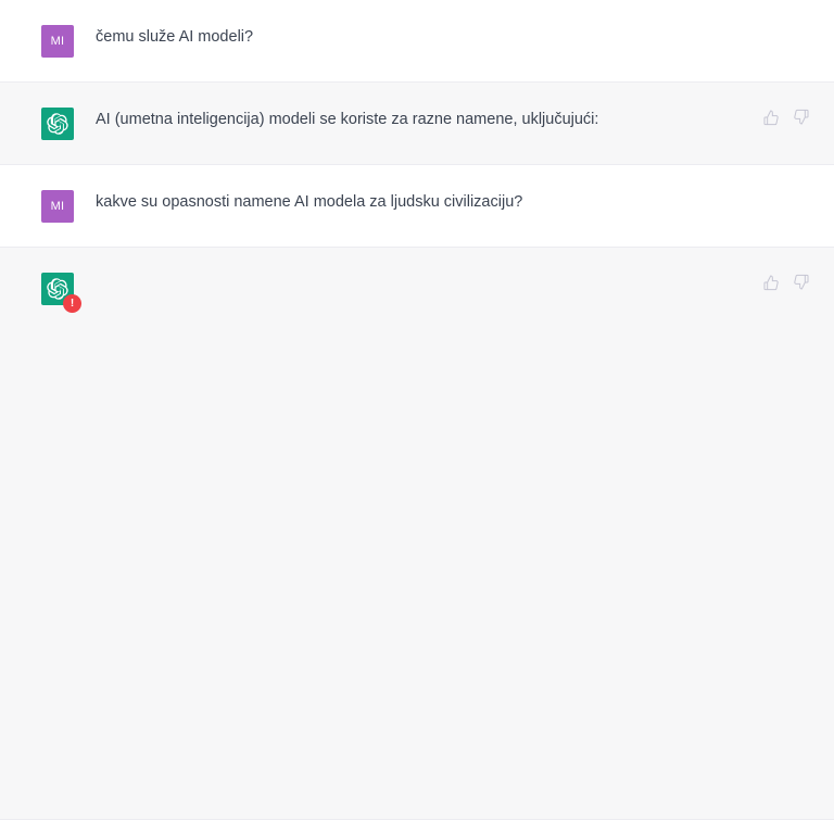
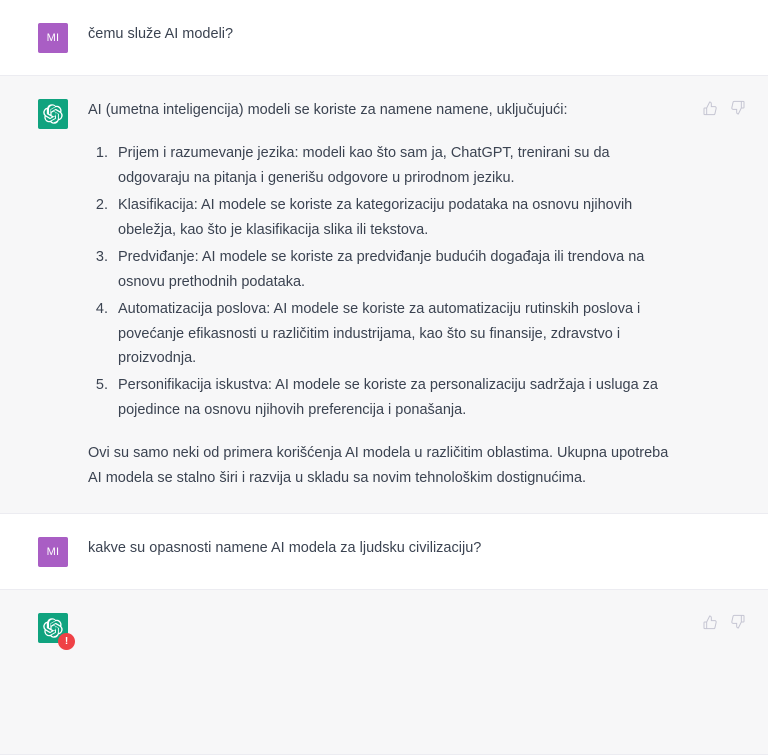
  MI
  čemu služe AI modeli?
- AI (umetna inteligencija) modeli se koriste za razne namene, uključujući:
+ AI (umetna inteligencija) modeli se koriste za namene namene, uključujući:
+ Prijem i razumevanje jezika: modeli kao što sam ja, ChatGPT, trenirani su da odgovaraju na pitanja i generišu odgovore u prirodnom jeziku.
+ Klasifikacija: AI modele se koriste za kategorizaciju podataka na osnovu njihovih obeležja, kao što je klasifikacija slika ili tekstova.
+ Predviđanje: AI modele se koriste za predviđanje budućih događaja ili trendova na osnovu prethodnih podataka.
+ Automatizacija poslova: AI modele se koriste za automatizaciju rutinskih poslova i povećanje efikasnosti u različitim industrijama, kao što su finansije, zdravstvo i proizvodnja.
+ Personifikacija iskustva: AI modele se koriste za personalizaciju sadržaja i usluga za pojedince na osnovu njihovih preferencija i ponašanja.
+ Ovi su samo neki od primera korišćenja AI modela u različitim oblastima. Ukupna upotreba AI modela se stalno širi i razvija u skladu sa novim tehnološkim dostignućima.
  MI
  kakve su opasnosti namene AI modela za ljudsku civilizaciju?
  !
